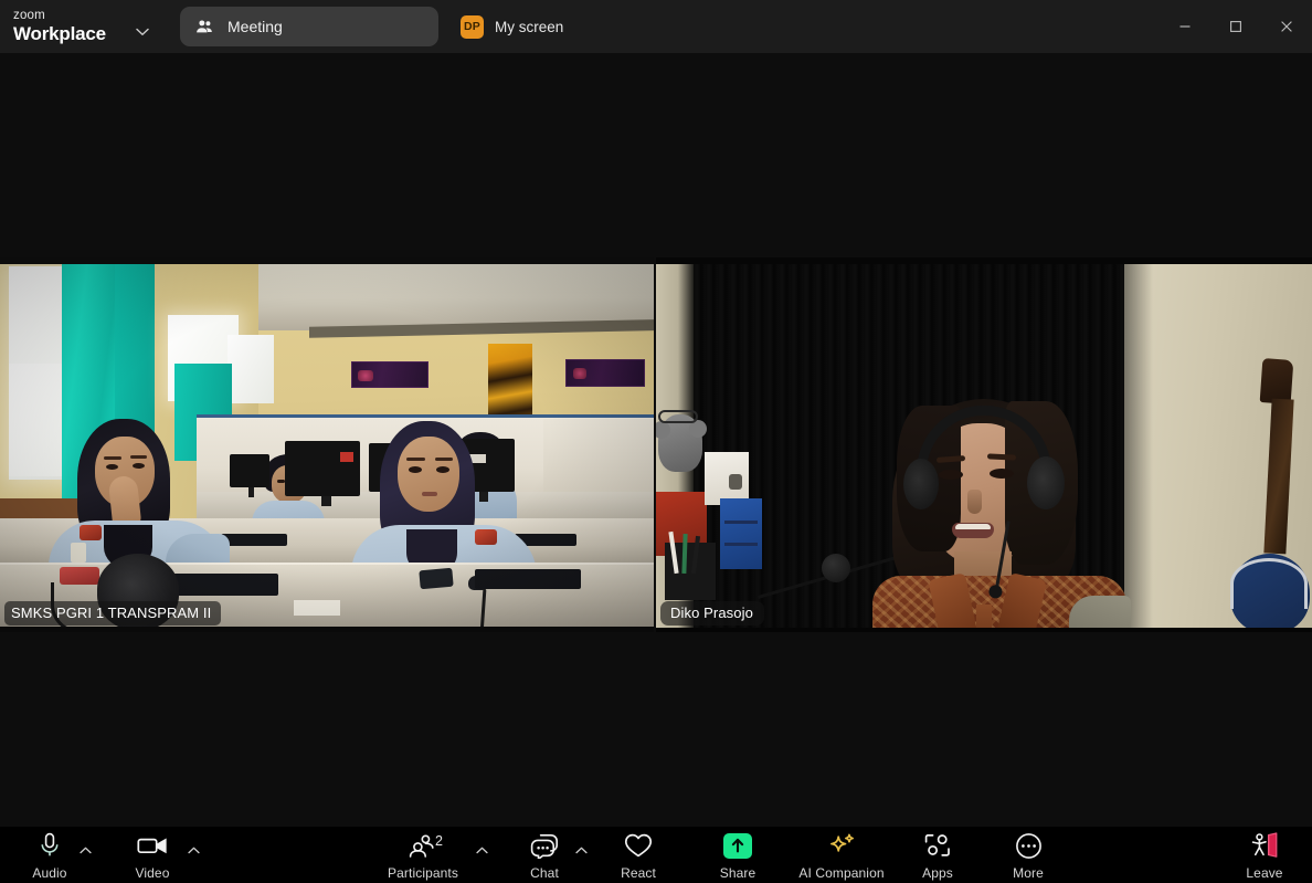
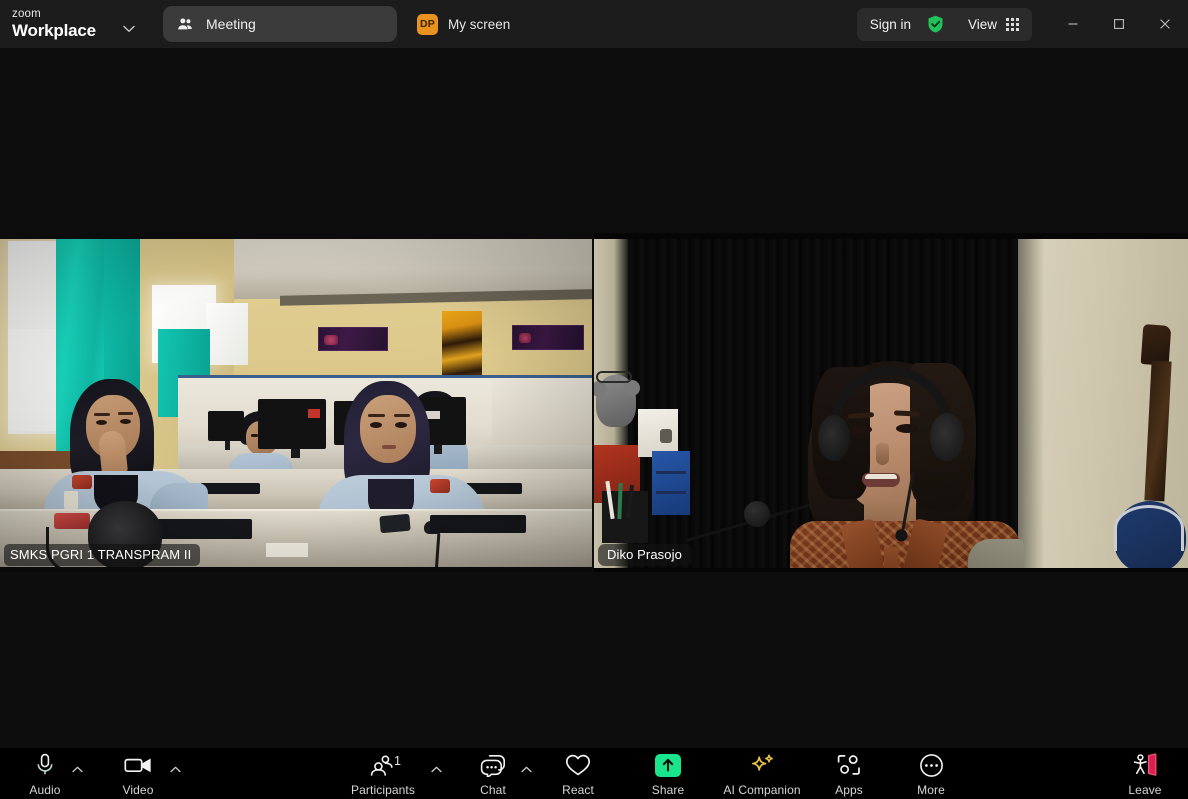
  zoom
  Workplace
  Meeting
  DP
  My screen
+ Sign in
+ View
  SMKS PGRI 1 TRANSPRAM II
  Diko Prasojo
  Audio
  Video
  Participants
- 2
+ 1
  Chat
  React
  Share
  AI Companion
  Apps
  More
  Leave
